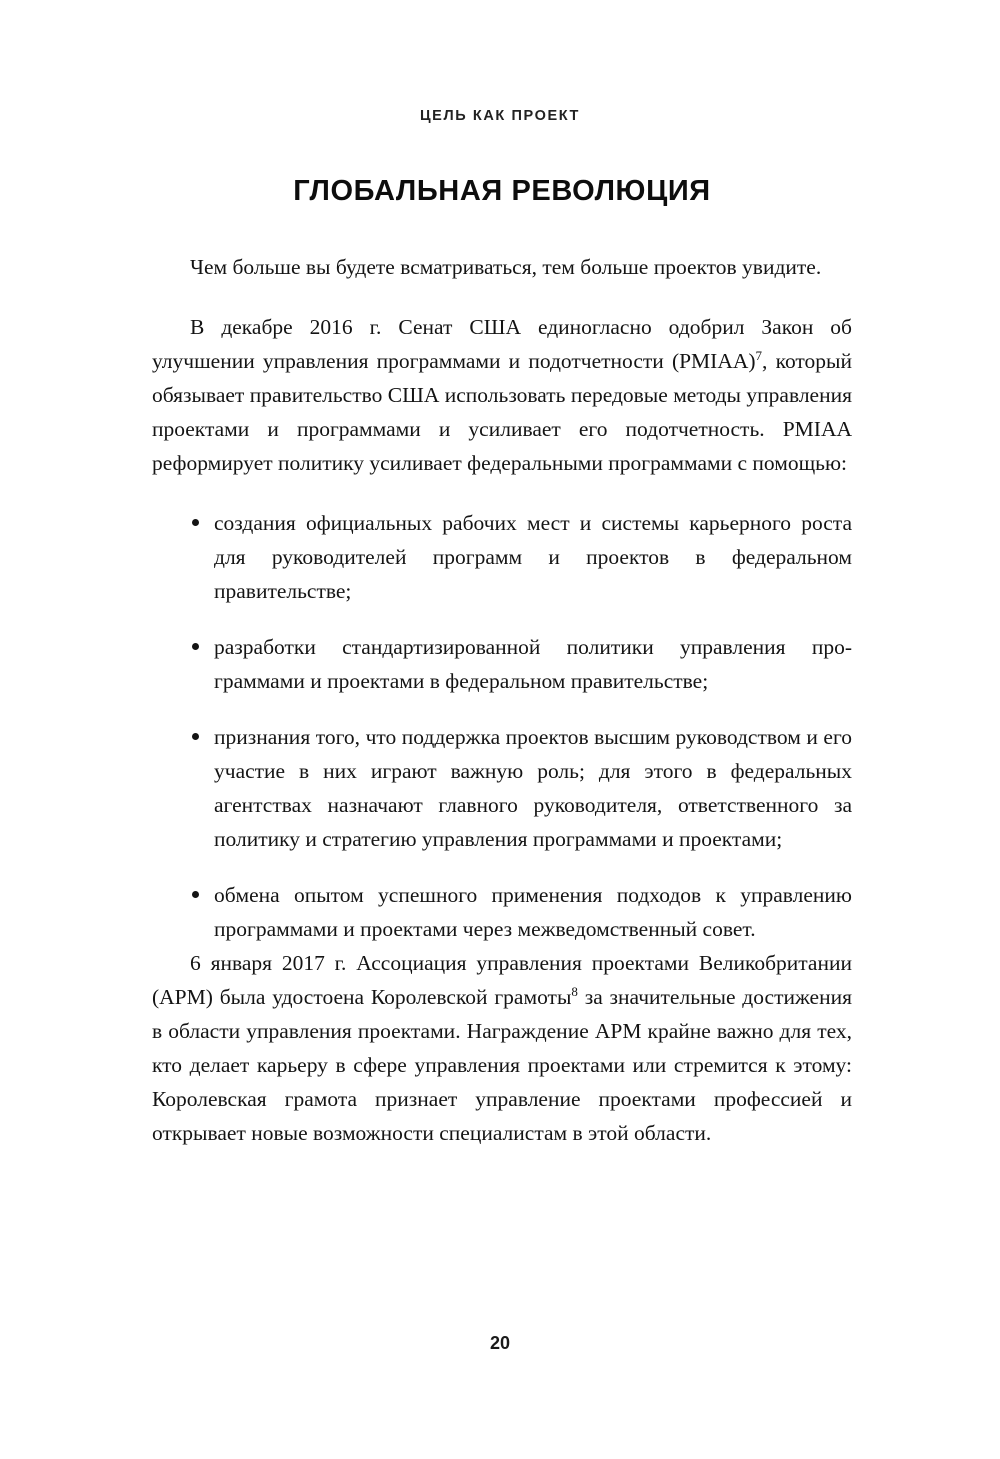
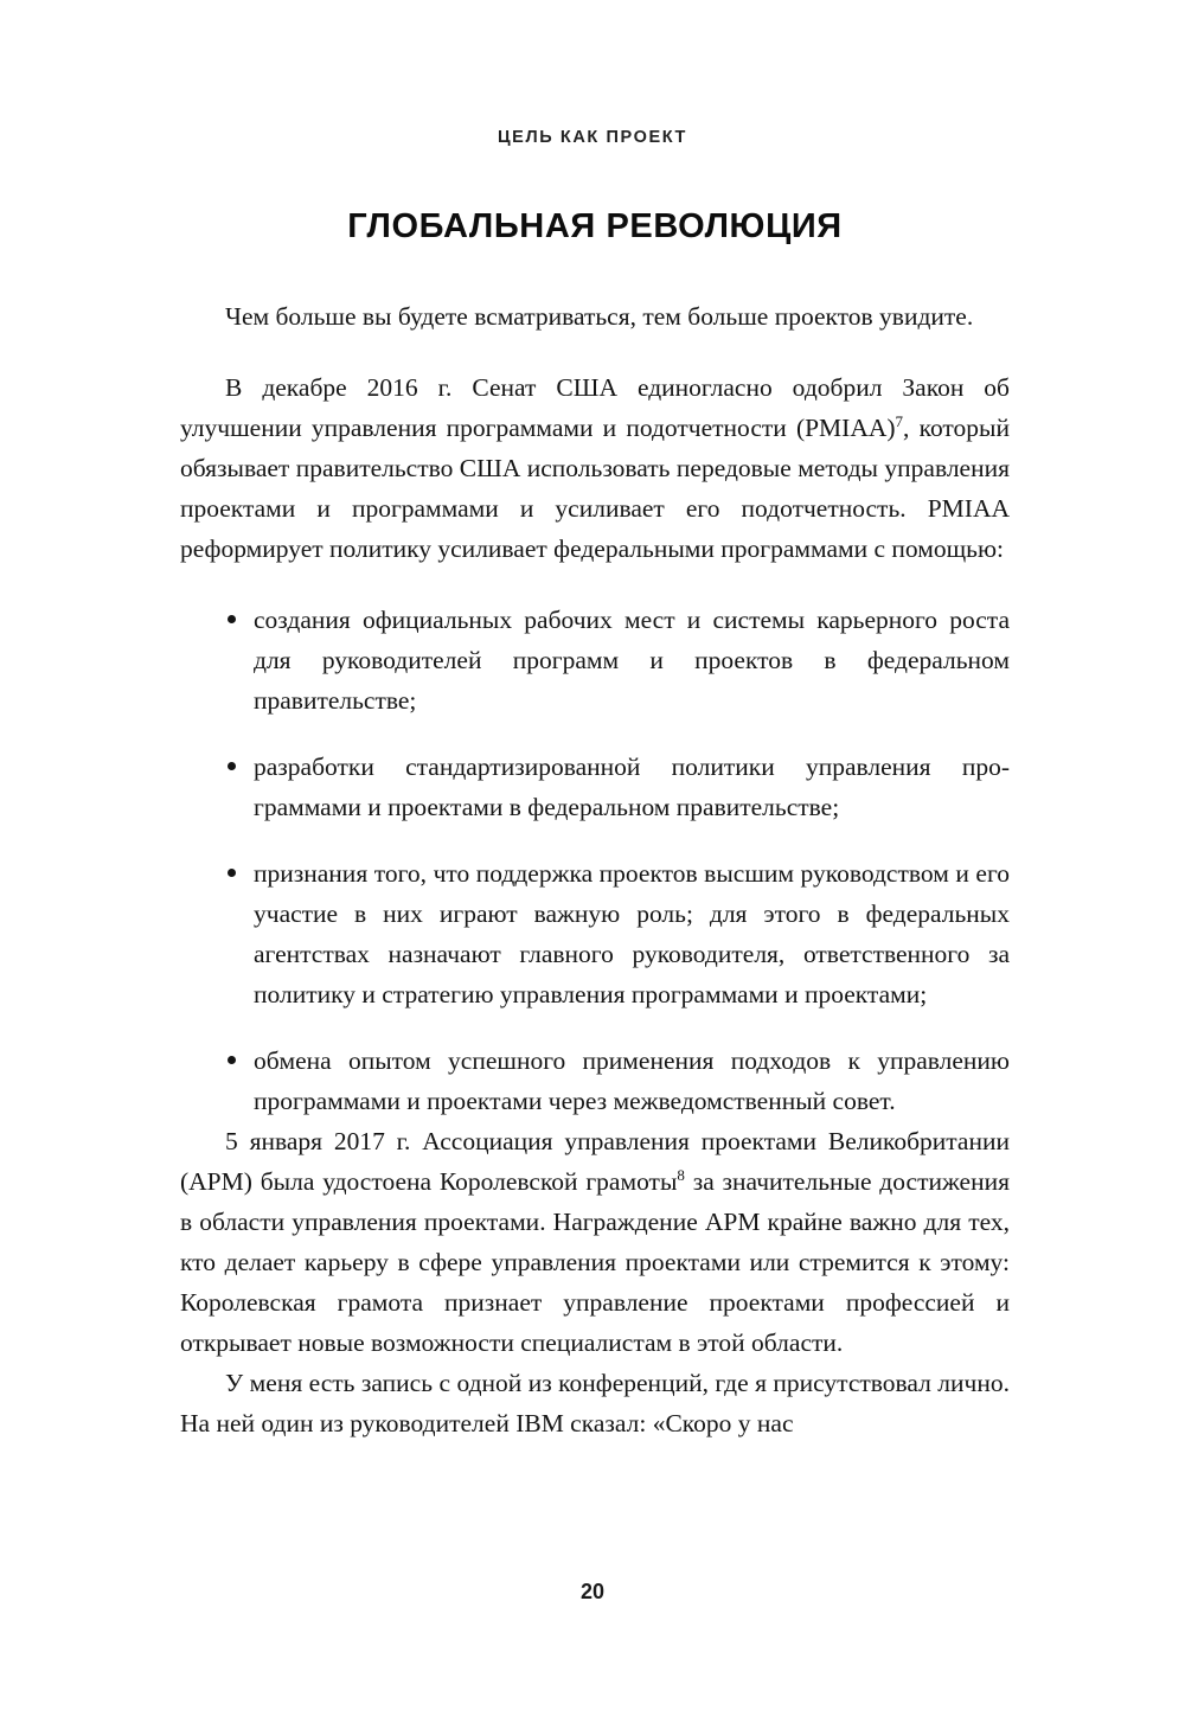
  ЦЕЛЬ КАК ПРОЕКТ
  ГЛОБАЛЬНАЯ РЕВОЛЮЦИЯ
  Чем больше вы будете всматриваться, тем больше проектов уви­дите.
  В декабре 2016 г. Сенат США единогласно одобрил Закон об улучшении управления программами и подотчетности (PMIAA)7, который обязывает правительство США использовать передовые методы управления проектами и программами и усиливает его под­отчетность. PMIAA реформирует политику усиливает федераль­ными программами с помощью:
  создания официальных рабочих мест и системы карьерного роста для руководителей программ и проектов в федераль­ном правительстве;
  разработки стандартизированной политики управления про­раммами и проектами в федеральном правительстве;
  признания того, что поддержка проектов высшим руковод­ством и его участие в них играют важную роль; для этого в федеральных агентствах назначают главного руководителя, ответственного за политику и стратегию управления про­граммами и проектами;
  обмена опытом успешного применения подходов к управ­лению программами и проектами через межведомственный совет.
- 6 января 2017 г. Ассоциация управления проектами Великобри­тании (APM) была удостоена Королевской грамоты8 за значитель­ные достижения в области управления проектами. Награждение APM крайне важно для тех, кто делает карьеру в сфере управления проектами или стремится к этому: Королевская грамота признает управление проектами профессией и открывает новые возможно­сти специалистам в этой области.
+ 5 января 2017 г. Ассоциация управления проектами Великобри­тании (APM) была удостоена Королевской грамоты8 за значитель­ные достижения в области управления проектами. Награждение APM крайне важно для тех, кто делает карьеру в сфере управления проектами или стремится к этому: Королевская грамота признает управление проектами профессией и открывает новые возможно­сти специалистам в этой области.
+ У меня есть запись с одной из конференций, где я присутство­вал лично. На ней один из руководителей IBM сказал: «Скоро у нас
  20
